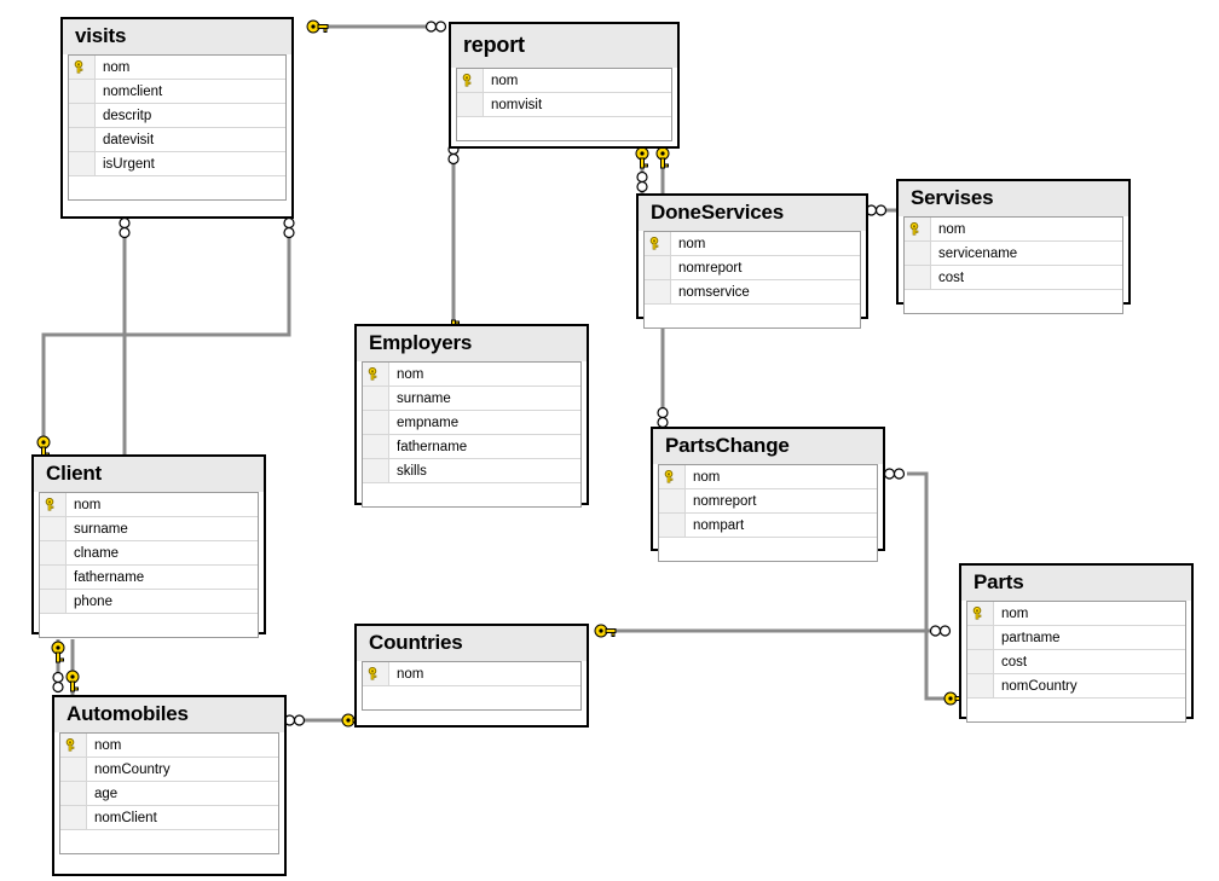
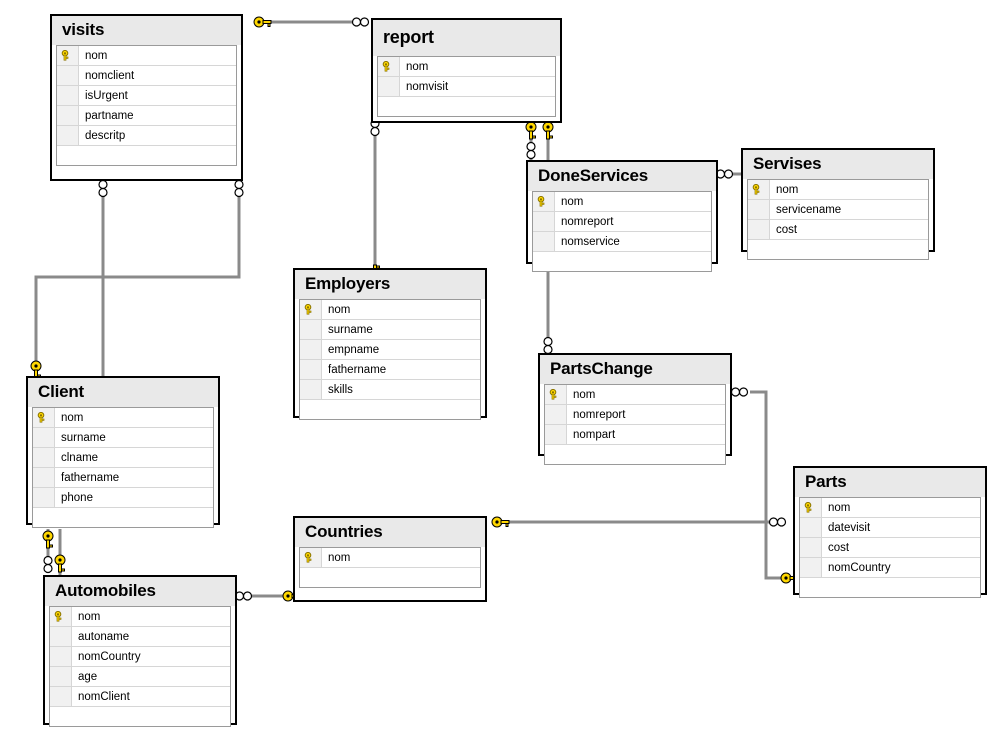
  visits
  nom
  nomclient
- descritp
+ isUrgent
- datevisit
+ partname
- isUrgent
+ descritp
  report
  nom
  nomvisit
  DoneServices
  nom
  nomreport
  nomservice
  Servises
  nom
  servicename
  cost
  Employers
  nom
  surname
  empname
  fathername
  skills
  PartsChange
  nom
  nomreport
  nompart
  Client
  nom
  surname
  clname
  fathername
  phone
  Countries
  nom
  Parts
  nom
- partname
+ datevisit
  cost
  nomCountry
  Automobiles
  nom
+ autoname
  nomCountry
  age
  nomClient
